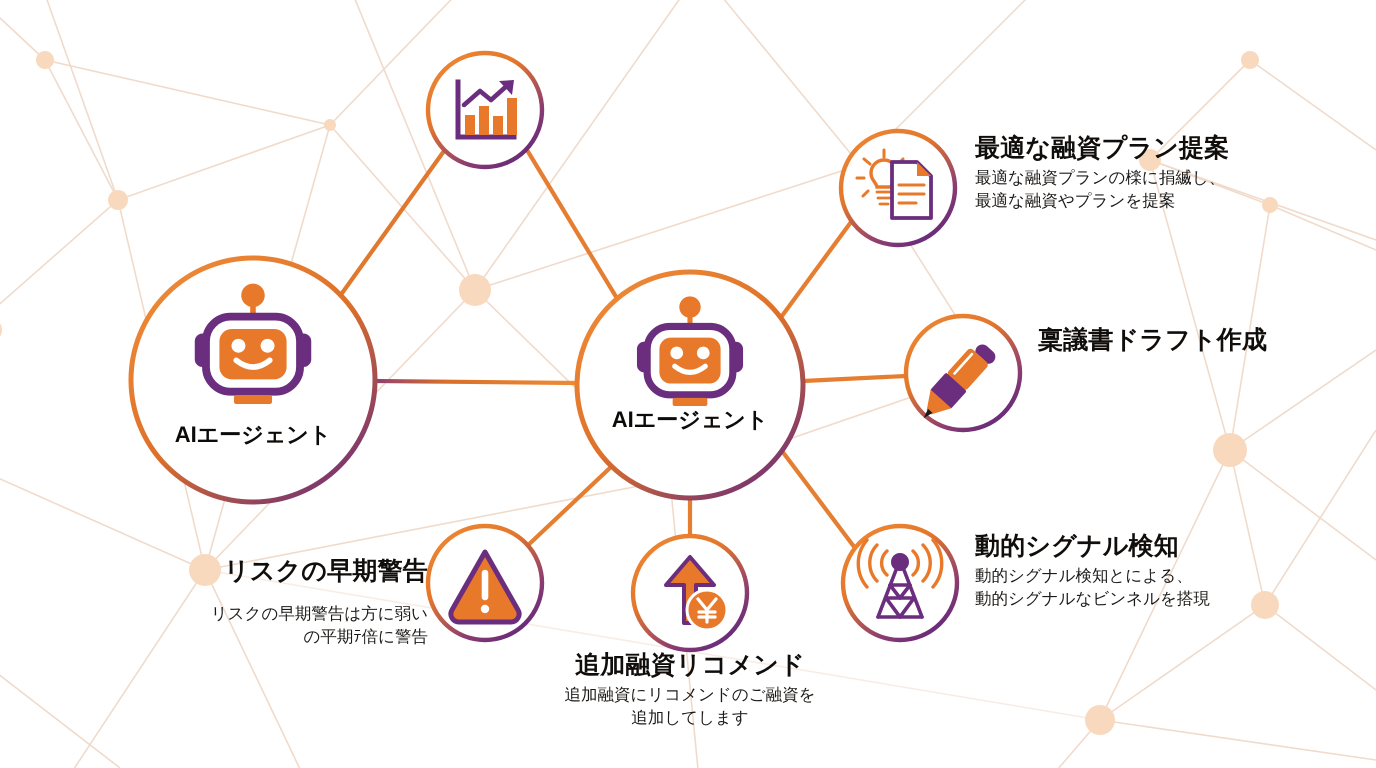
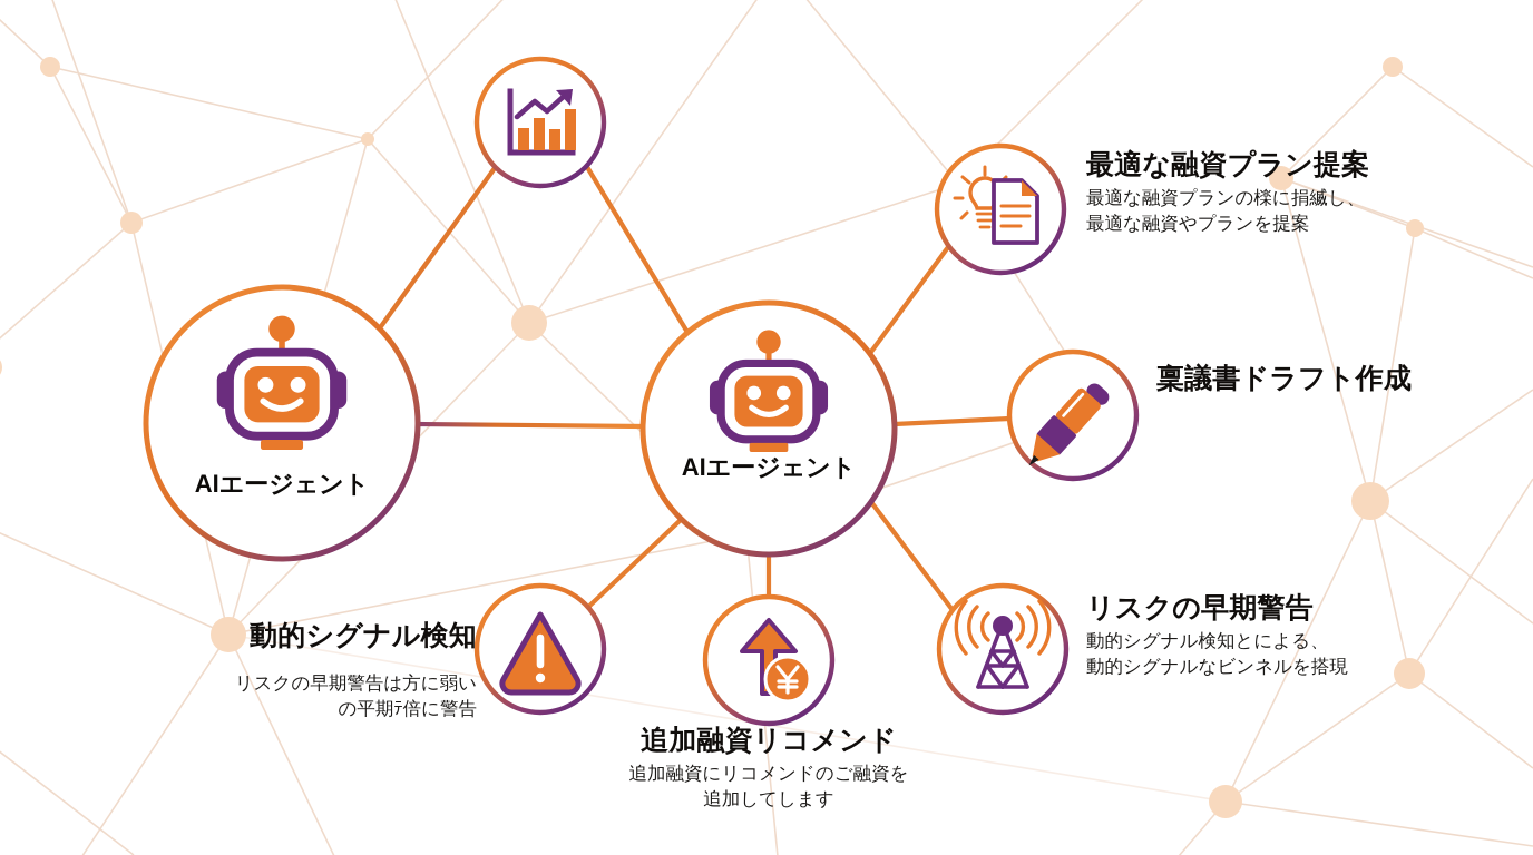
  AIエージェント
  AIエージェント
  最適な融資プラン提案
  最適な融資プランの檪に捐縅し、
  最適な融資やプランを提案
  稟議書ドラフト作成
- 動的シグナル検知
+ リスクの早期警告
  動的シグナル検知とによる、
  動的シグナルなビンネルを搭現
  追加融資リコメンド
  追加融資にリコメンドのご融資を
  追加してします
- リスクの早期警告
+ 動的シグナル検知
  リスクの早期警告は方に弱い
  の平期ﾃ倍に警告
